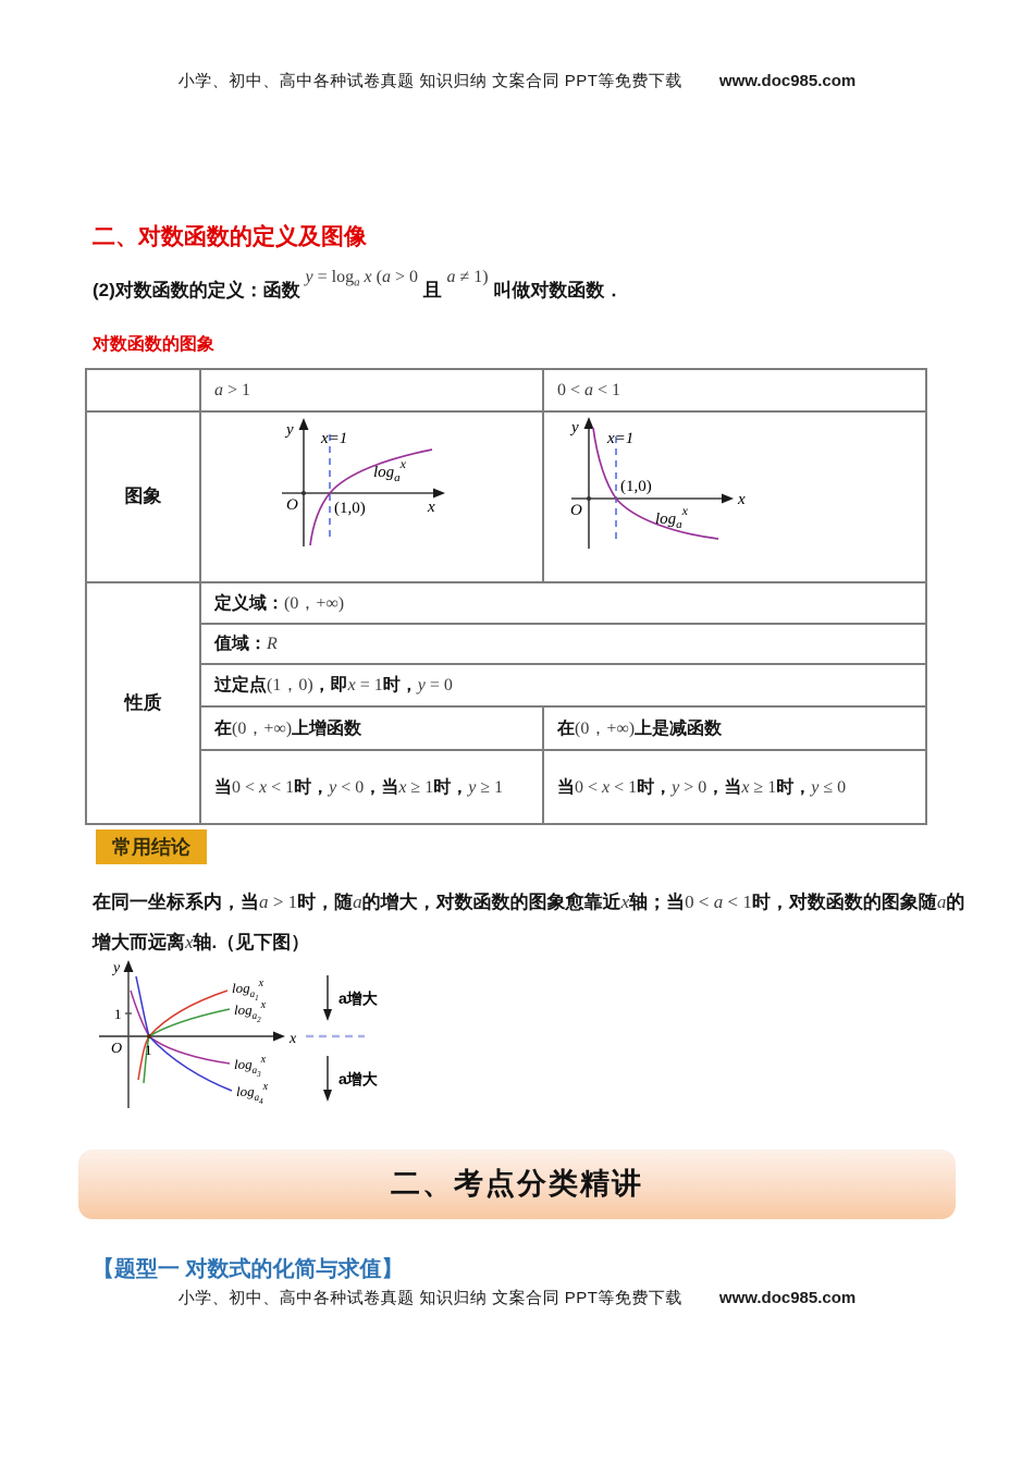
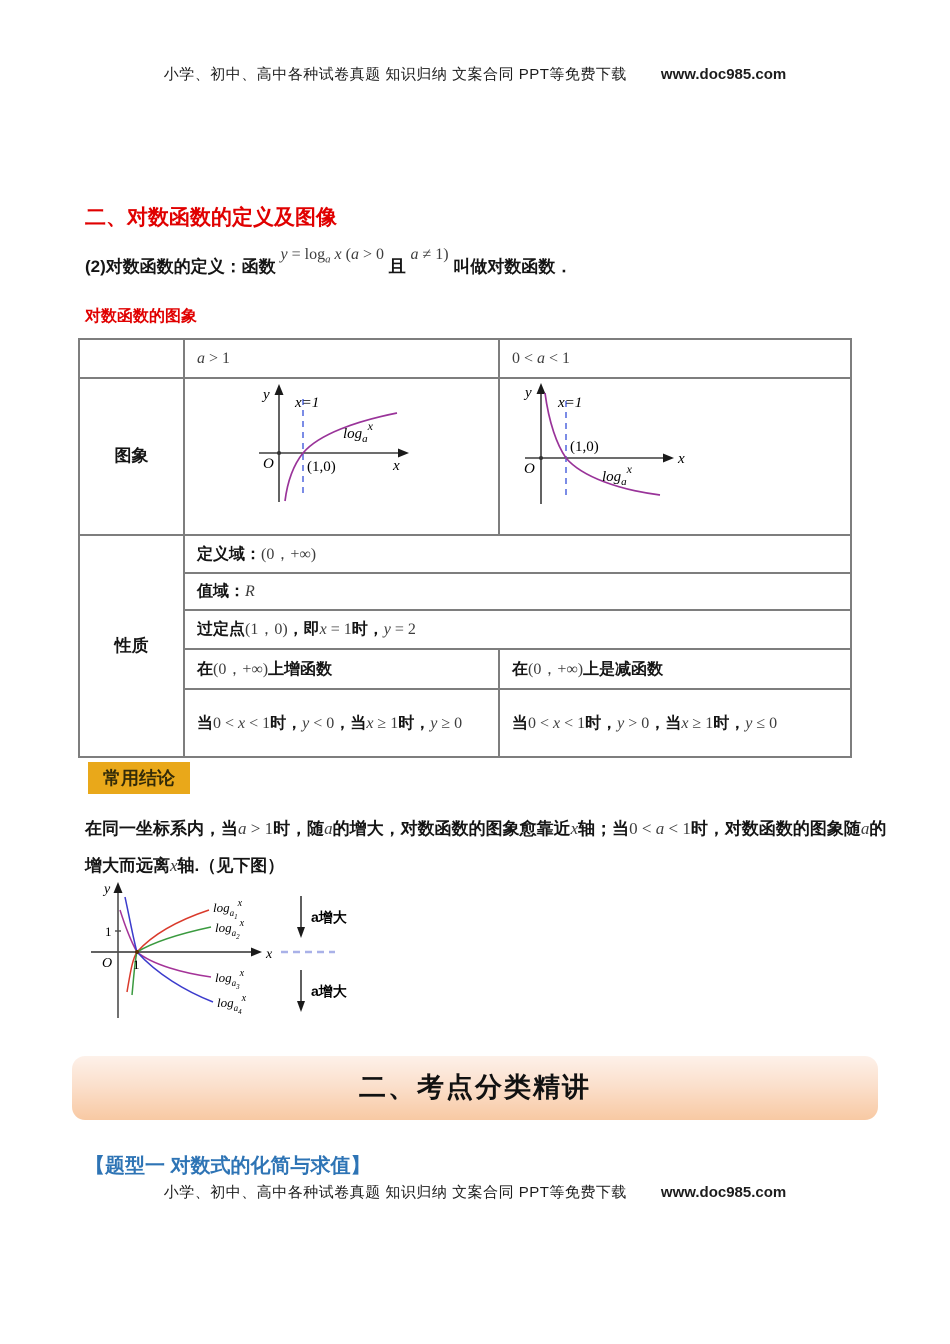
  小学、初中、高中各种试卷真题 知识归纳 文案合同 PPT等免费下载 www.doc985.com
  二、对数函数的定义及图像
  (2)对数函数的定义：函数 y = loga x (a > 0 且 a ≠ 1) 叫做对数函数．
  对数函数的图象
  	a > 1	0 < a < 1
  图象	y x=1 loga x O (1,0) x	y x=1 (1,0) loga x O x
  性质	定义域：(0，+∞)
  值域：R
- 过定点(1，0)，即x = 1时，y = 0
+ 过定点(1，0)，即x = 1时，y = 2
  在(0，+∞)上增函数	在(0，+∞)上是减函数
- 当0 < x < 1时，y < 0，当x ≥ 1时，y ≥ 1	当0 < x < 1时，y > 0，当x ≥ 1时，y ≤ 0
+ 当0 < x < 1时，y < 0，当x ≥ 1时，y ≥ 0	当0 < x < 1时，y > 0，当x ≥ 1时，y ≤ 0
  常用结论
  在同一坐标系内，当a > 1时，随a的增大，对数函数的图象愈靠近x轴；当0 < a < 1时，对数函数的图象随a的增大而远离x轴.（见下图）
  y
  1
  O
  1
  x
  loga1 x
  loga2 x
  loga3 x
  loga4 x
  a增大
  a增大
  二、考点分类精讲
  【题型一 对数式的化简与求值】
  小学、初中、高中各种试卷真题 知识归纳 文案合同 PPT等免费下载 www.doc985.com
